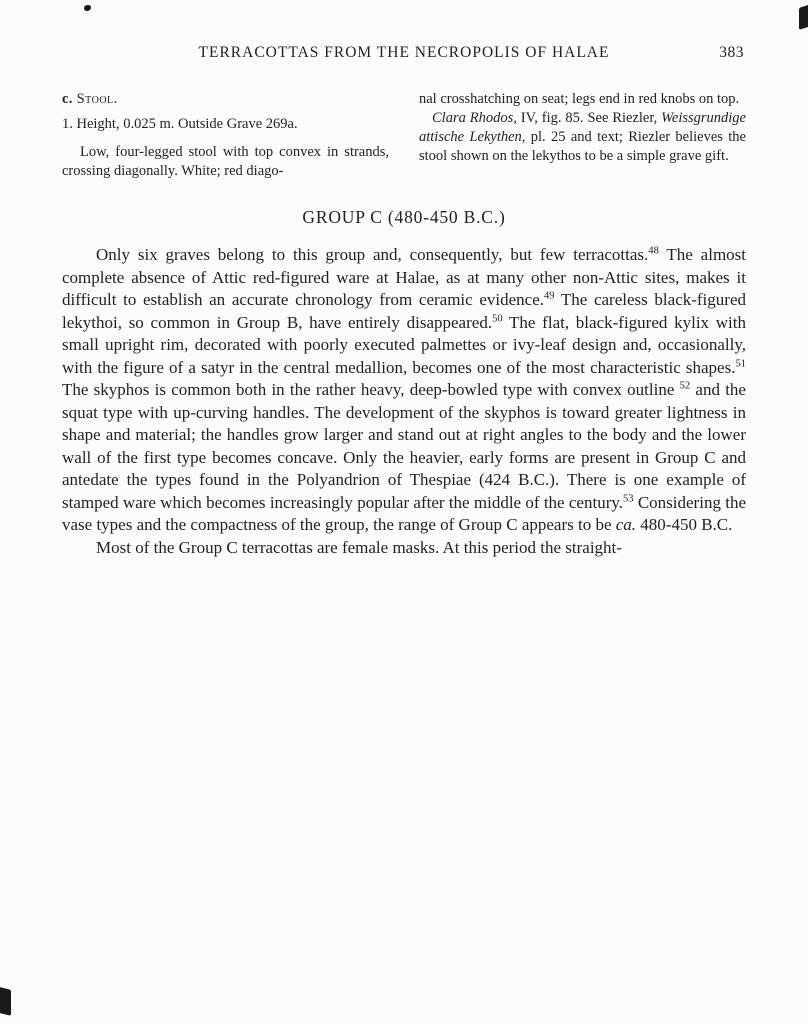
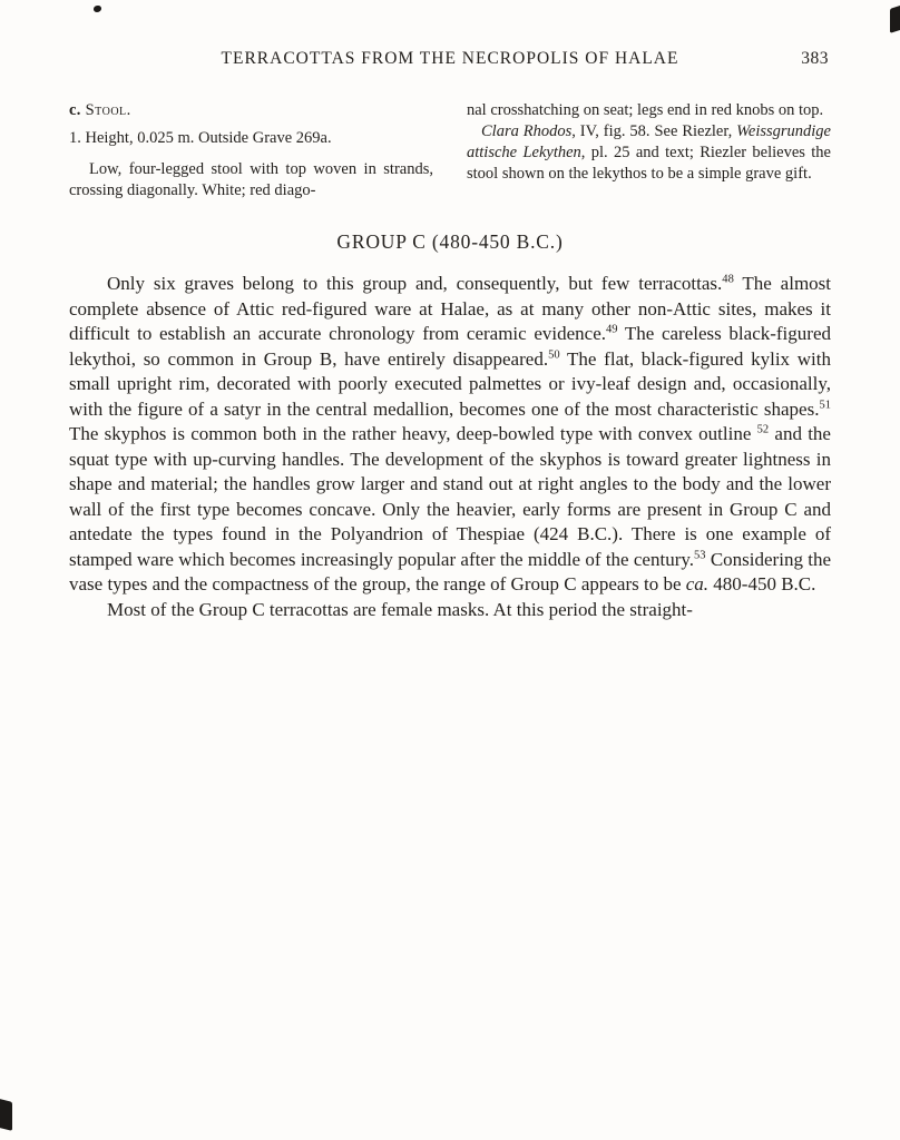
  TERRACOTTAS FROM THE NECROPOLIS OF HALAE
  383
  c. Stool.
  1. Height, 0.025 m. Outside Grave 269a.
- Low, four-legged stool with top convex in strands, crossing diagonally. White; red diago-
+ Low, four-legged stool with top woven in strands, crossing diagonally. White; red diago-
  nal crosshatching on seat; legs end in red knobs on top.
- Clara Rhodos, IV, fig. 85. See Riezler, Weissgrundige attische Lekythen, pl. 25 and text; Riezler believes the stool shown on the lekythos to be a simple grave gift.
+ Clara Rhodos, IV, fig. 58. See Riezler, Weissgrundige attische Lekythen, pl. 25 and text; Riezler believes the stool shown on the lekythos to be a simple grave gift.
  GROUP C (480-450 B.C.)
  Only six graves belong to this group and, consequently, but few terracottas.48 The almost complete absence of Attic red-figured ware at Halae, as at many other non-Attic sites, makes it difficult to establish an accurate chronology from ceramic evidence.49 The careless black-figured lekythoi, so common in Group B, have entirely disappeared.50 The flat, black-figured kylix with small upright rim, decorated with poorly executed palmettes or ivy-leaf design and, occasionally, with the figure of a satyr in the central medallion, becomes one of the most characteristic shapes.51 The skyphos is common both in the rather heavy, deep-bowled type with convex outline 52 and the squat type with up-curving handles. The development of the skyphos is toward greater lightness in shape and material; the handles grow larger and stand out at right angles to the body and the lower wall of the first type becomes concave. Only the heavier, early forms are present in Group C and antedate the types found in the Polyandrion of Thespiae (424 B.C.). There is one example of stamped ware which becomes increasingly popular after the middle of the century.53 Considering the vase types and the compactness of the group, the range of Group C appears to be ca. 480-450 B.C.
  Most of the Group C terracottas are female masks. At this period the straight-
